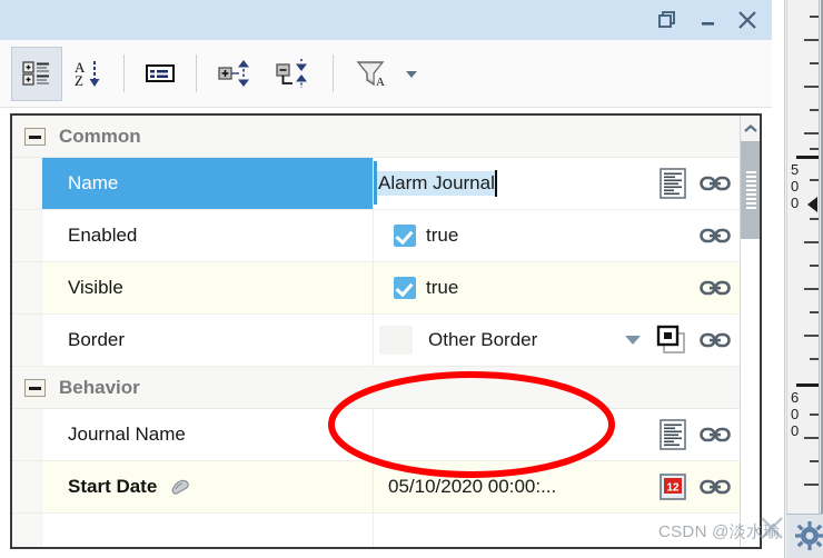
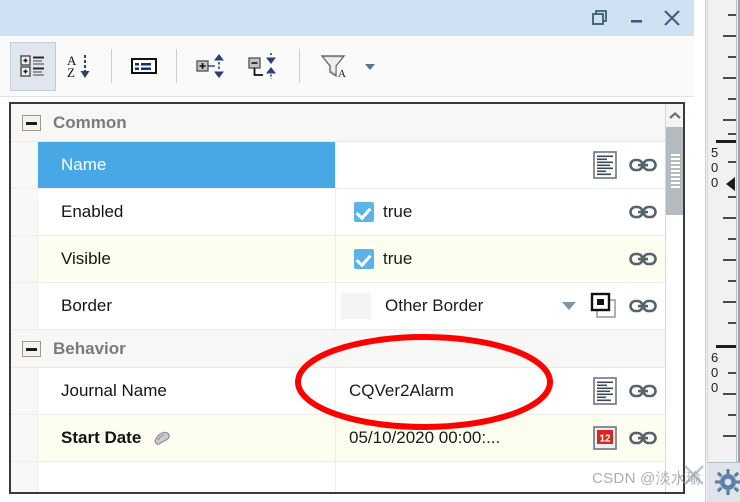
  A
  Z
  A
  Common
  Name
- Alarm Journal
  Enabled
  true
  Visible
  true
  Border
  Other Border
  Behavior
  Journal Name
+ CQVer2Alarm
  Start Date
  05/10/2020 00:00:...
  12
  5
  0
  0
  6
  0
  0
  CSDN @淡水瑜
